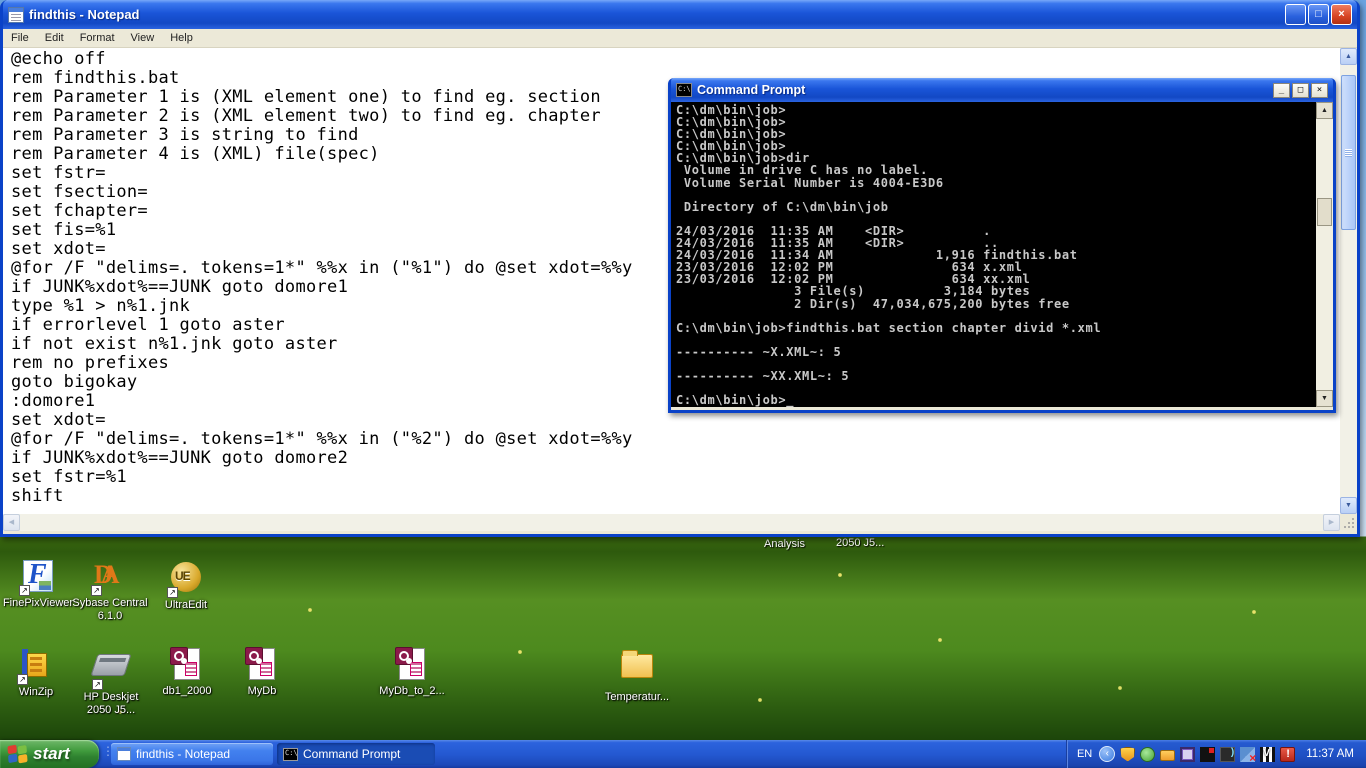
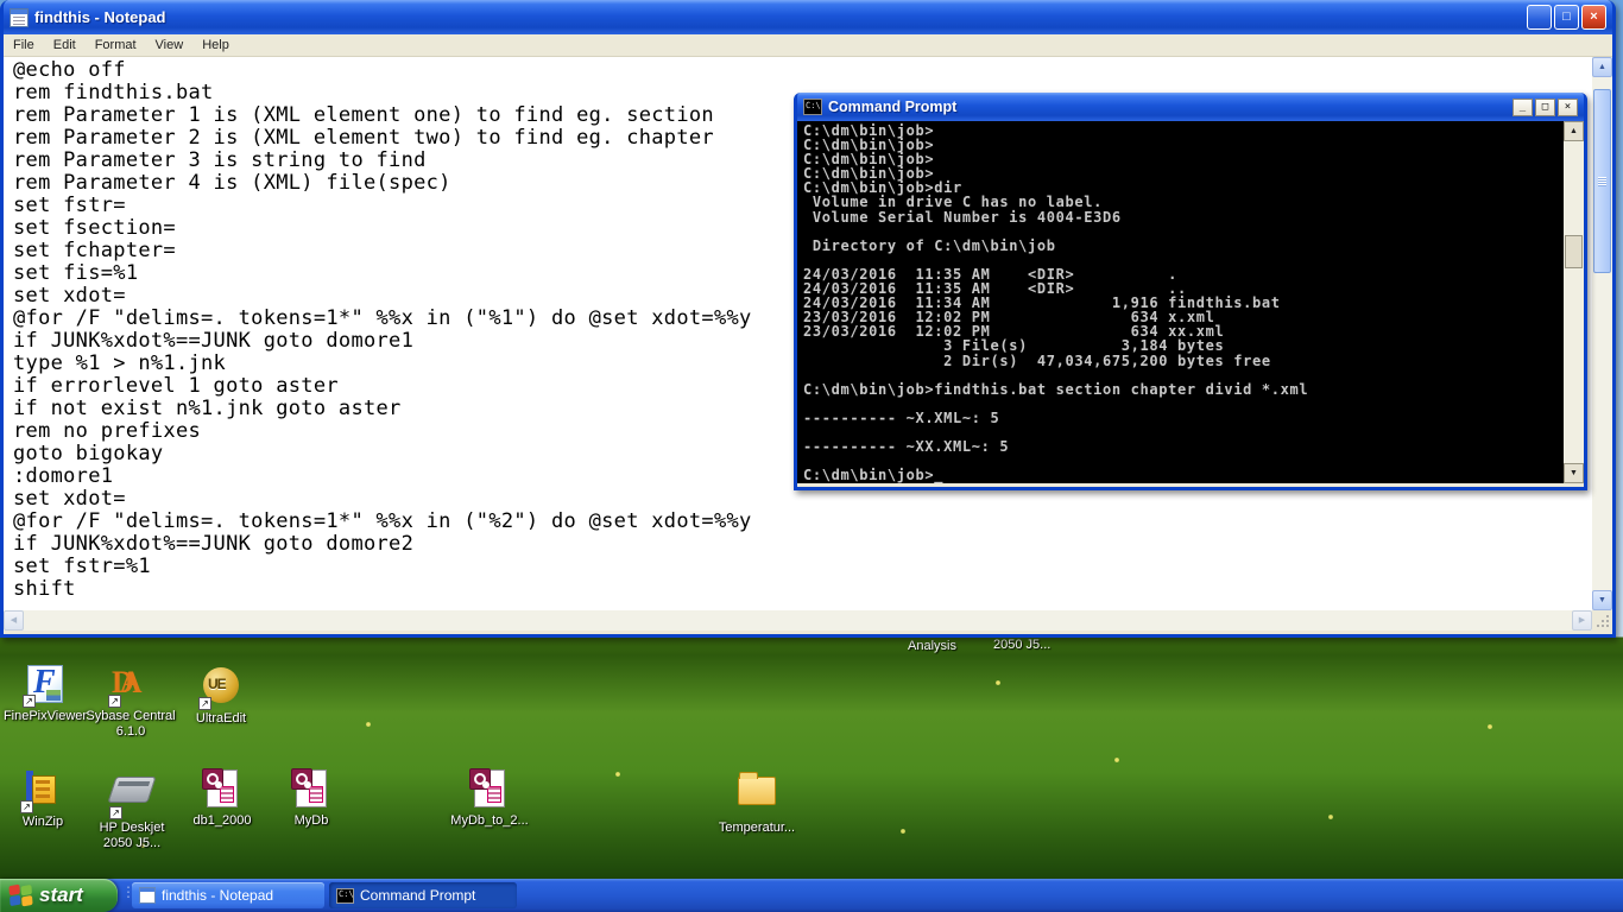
  Analysis
  2050 J5...
  ↗
  FinePixViewer
  ↗
  Sybase Central 6.1.0
  ↗
  UltraEdit
  ↗
  WinZip
  ↗
  HP Deskjet 2050 J5...
  db1_2000
  MyDb
  MyDb_to_2...
  Temperatur...
  findthis - Notepad
  _
  □
  ×
  File
  Edit
  Format
  View
  Help
  @echo off
  rem findthis.bat
  rem Parameter 1 is (XML element one) to find eg. section
  rem Parameter 2 is (XML element two) to find eg. chapter
  rem Parameter 3 is string to find
  rem Parameter 4 is (XML) file(spec)
  set fstr=
  set fsection=
  set fchapter=
  set fis=%1
  set xdot=
  @for /F "delims=. tokens=1*" %%x in ("%1") do @set xdot=%%y
  if JUNK%xdot%==JUNK goto domore1
  type %1 > n%1.jnk
  if errorlevel 1 goto aster
  if not exist n%1.jnk goto aster
  rem no prefixes
  goto bigokay
  :domore1
  set xdot=
  @for /F "delims=. tokens=1*" %%x in ("%2") do @set xdot=%%y
  if JUNK%xdot%==JUNK goto domore2
  set fstr=%1
  shift
  Command Prompt
  _
  □
  ×
  C:\dm\bin\job>
  C:\dm\bin\job>
  C:\dm\bin\job>
  C:\dm\bin\job>
  C:\dm\bin\job>dir
  Volume in drive C has no label.
  Volume Serial Number is 4004-E3D6
  Directory of C:\dm\bin\job
  24/03/2016 11:35 AM <DIR> .
  24/03/2016 11:35 AM <DIR> ..
  24/03/2016 11:34 AM 1,916 findthis.bat
  23/03/2016 12:02 PM 634 x.xml
  23/03/2016 12:02 PM 634 xx.xml
  3 File(s) 3,184 bytes
  2 Dir(s) 47,034,675,200 bytes free
  C:\dm\bin\job>findthis.bat section chapter divid *.xml
  ---------- ~X.XML~: 5
  ---------- ~XX.XML~: 5
  C:\dm\bin\job>_
  start
  findthis - Notepad
  Command Prompt
- EN
- ‹
- 11:37 AM
